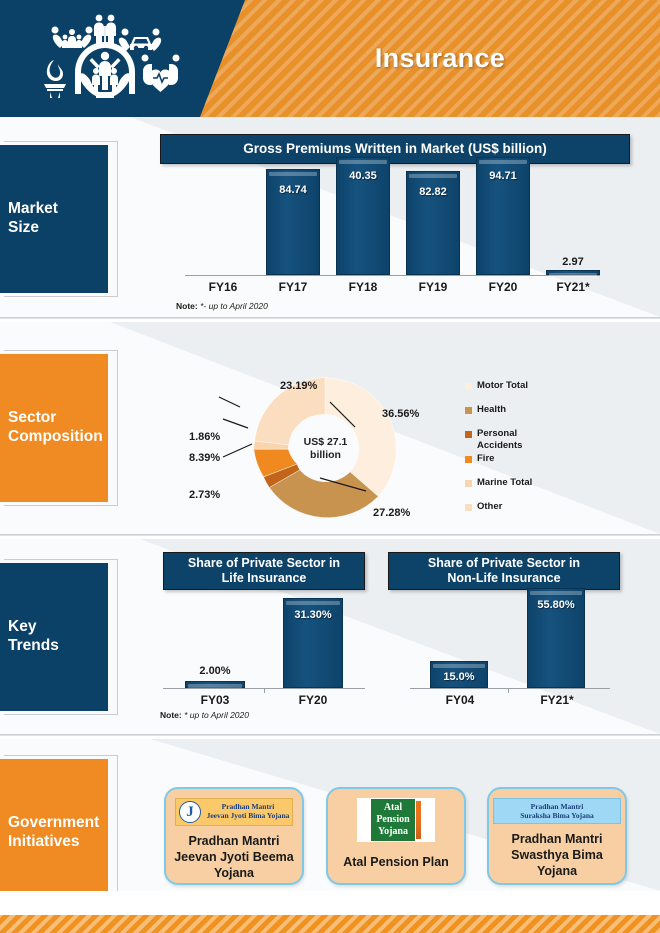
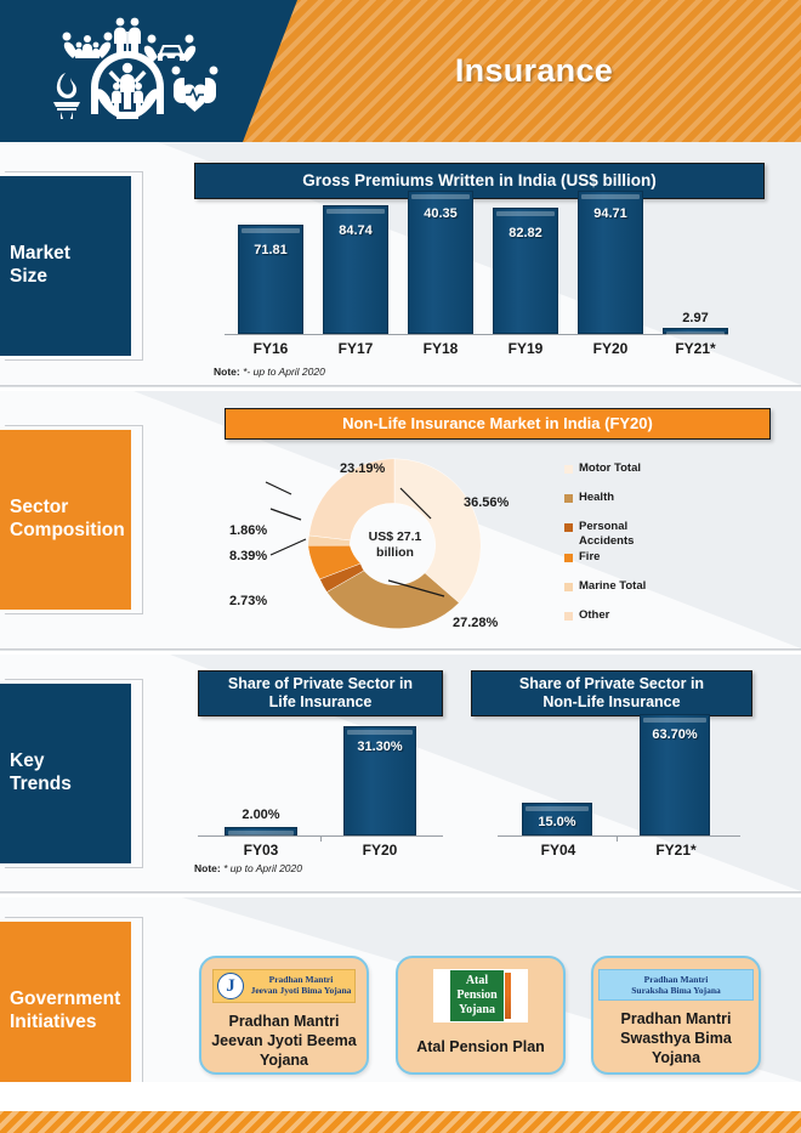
  Insurance
  Market
  Size
- Gross Premiums Written in Market (US$ billion)
+ Gross Premiums Written in India (US$ billion)
+ 71.81
  FY16
  84.74
  FY17
  40.35
  FY18
  82.82
  FY19
  94.71
  FY20
  2.97
  FY21*
  Note: *- up to April 2020
  Sector
  Composition
+ Non-Life Insurance Market in India (FY20)
  US$ 27.1
  billion
  23.19%
  36.56%
  27.28%
  1.86%
  8.39%
  2.73%
  Motor Total
  Health
  Personal
  Accidents
  Fire
  Marine Total
  Other
  Key
  Trends
  Share of Private Sector in
  Life Insurance
  2.00%
  FY03
  31.30%
  FY20
  Note: * up to April 2020
  Share of Private Sector in
  Non-Life Insurance
  15.0%
  FY04
- 55.80%
+ 63.70%
  FY21*
  Government
  Initiatives
  J
  Pradhan Mantri
  Jeevan Jyoti Bima Yojana
  Pradhan Mantri
  Jeevan Jyoti Beema
  Yojana
  Atal
  Pension
  Yojana
  Atal Pension Plan
  Pradhan Mantri
  Suraksha Bima Yojana
  Pradhan Mantri
  Swasthya Bima
  Yojana
